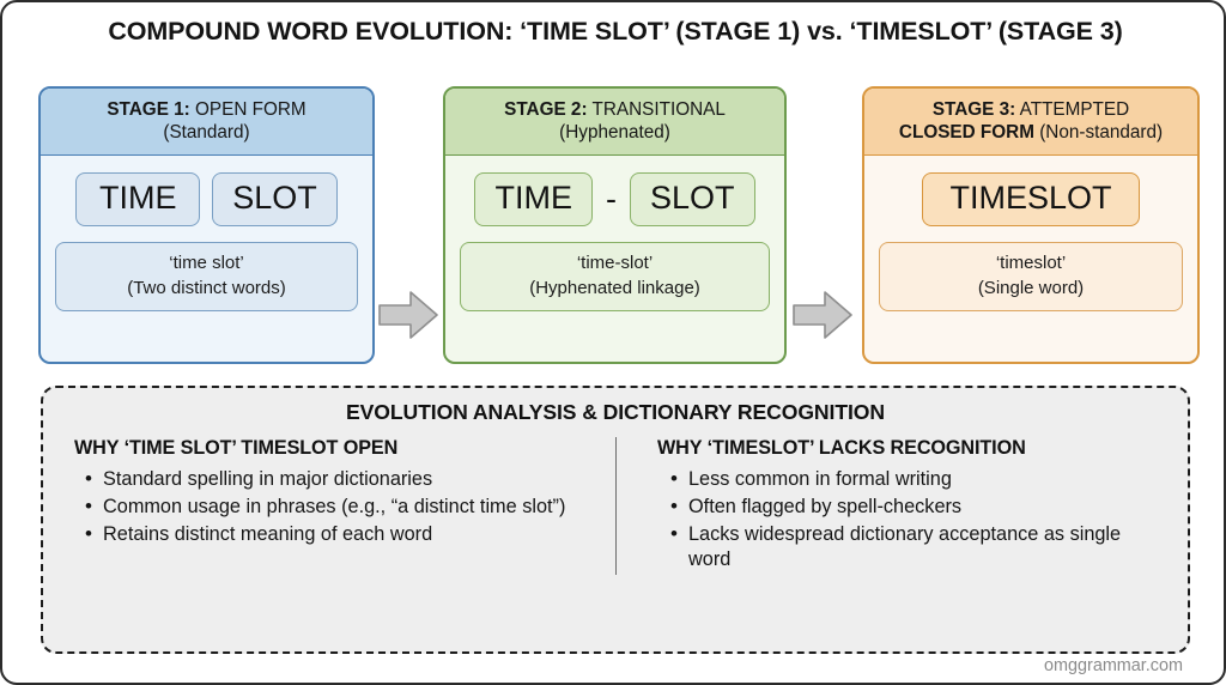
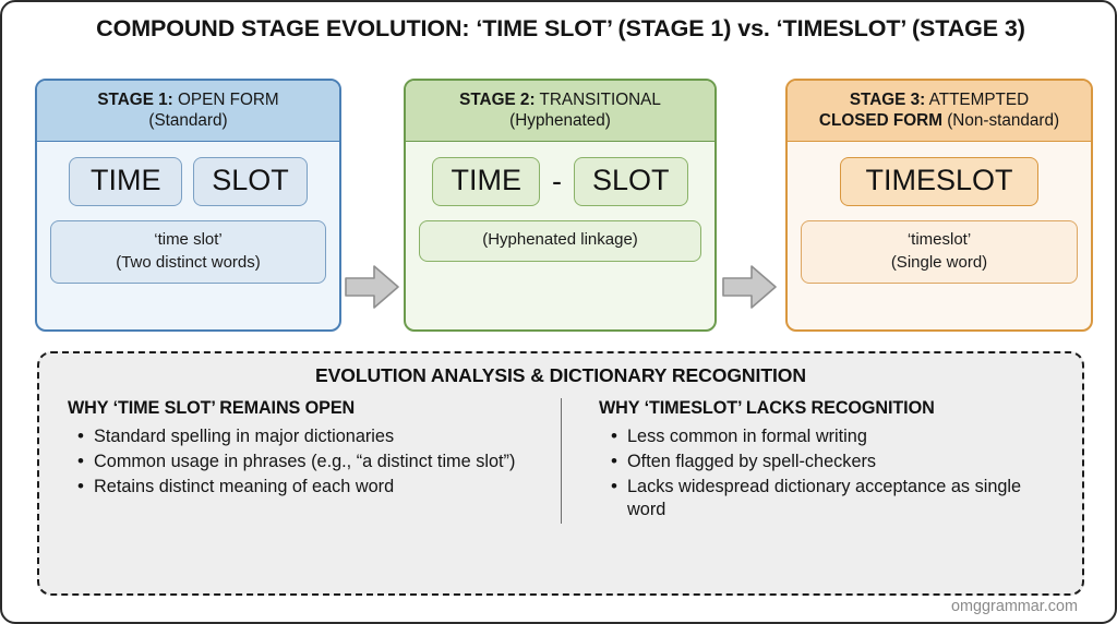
- COMPOUND WORD EVOLUTION: ‘TIME SLOT’ (STAGE 1) vs. ‘TIMESLOT’ (STAGE 3)
+ COMPOUND STAGE EVOLUTION: ‘TIME SLOT’ (STAGE 1) vs. ‘TIMESLOT’ (STAGE 3)
  STAGE 1: OPEN FORM
  (Standard)
  TIME
  SLOT
  ‘time slot’
  (Two distinct words)
  STAGE 2: TRANSITIONAL
  (Hyphenated)
  TIME
  -
  SLOT
- ‘time-slot’
  (Hyphenated linkage)
  STAGE 3: ATTEMPTED
  CLOSED FORM (Non-standard)
  TIMESLOT
  ‘timeslot’
  (Single word)
  EVOLUTION ANALYSIS & DICTIONARY RECOGNITION
- WHY ‘TIME SLOT’ TIMESLOT OPEN
+ WHY ‘TIME SLOT’ REMAINS OPEN
  Standard spelling in major dictionaries
  Common usage in phrases (e.g., “a distinct time slot”)
  Retains distinct meaning of each word
  WHY ‘TIMESLOT’ LACKS RECOGNITION
  Less common in formal writing
  Often flagged by spell-checkers
  Lacks widespread dictionary acceptance as single word
  omggrammar.com
